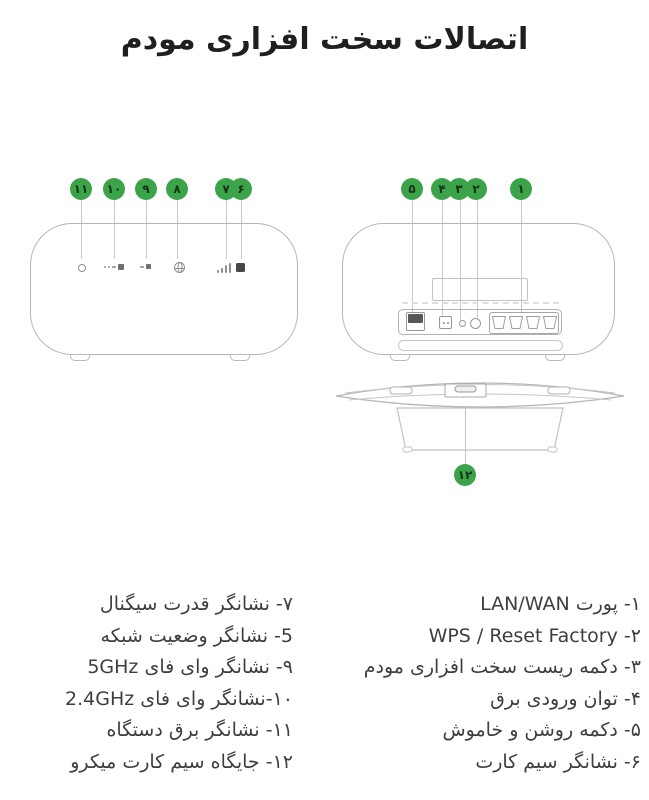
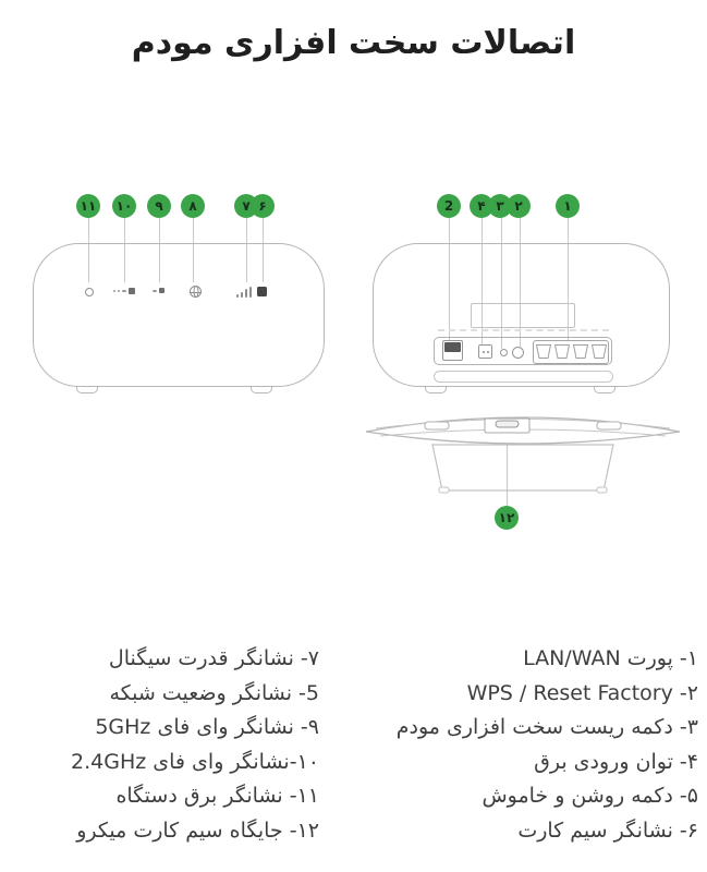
  اتصالات سخت افزاری مودم
  ۱۱
  ۱۰
  ۹
  ۸
  ۶
  ۷
- ۵
+ 2
  ۲
  ۳
  ۴
  ۱
  ۱۲
  ۱- پورت LAN/WAN
  ۲- WPS / Reset Factory
  ۳- دکمه ریست سخت افزاری مودم
  ۴- توان ورودی برق
  ۵- دکمه روشن و خاموش
  ۶- نشانگر سیم کارت
  ۷- نشانگر قدرت سیگنال
  5- نشانگر وضعیت شبکه
  ۹- نشانگر وای فای 5GHz
  ۱۰-نشانگر وای فای 2.4GHz
  ۱۱- نشانگر برق دستگاه
  ۱۲- جایگاه سیم کارت میکرو
